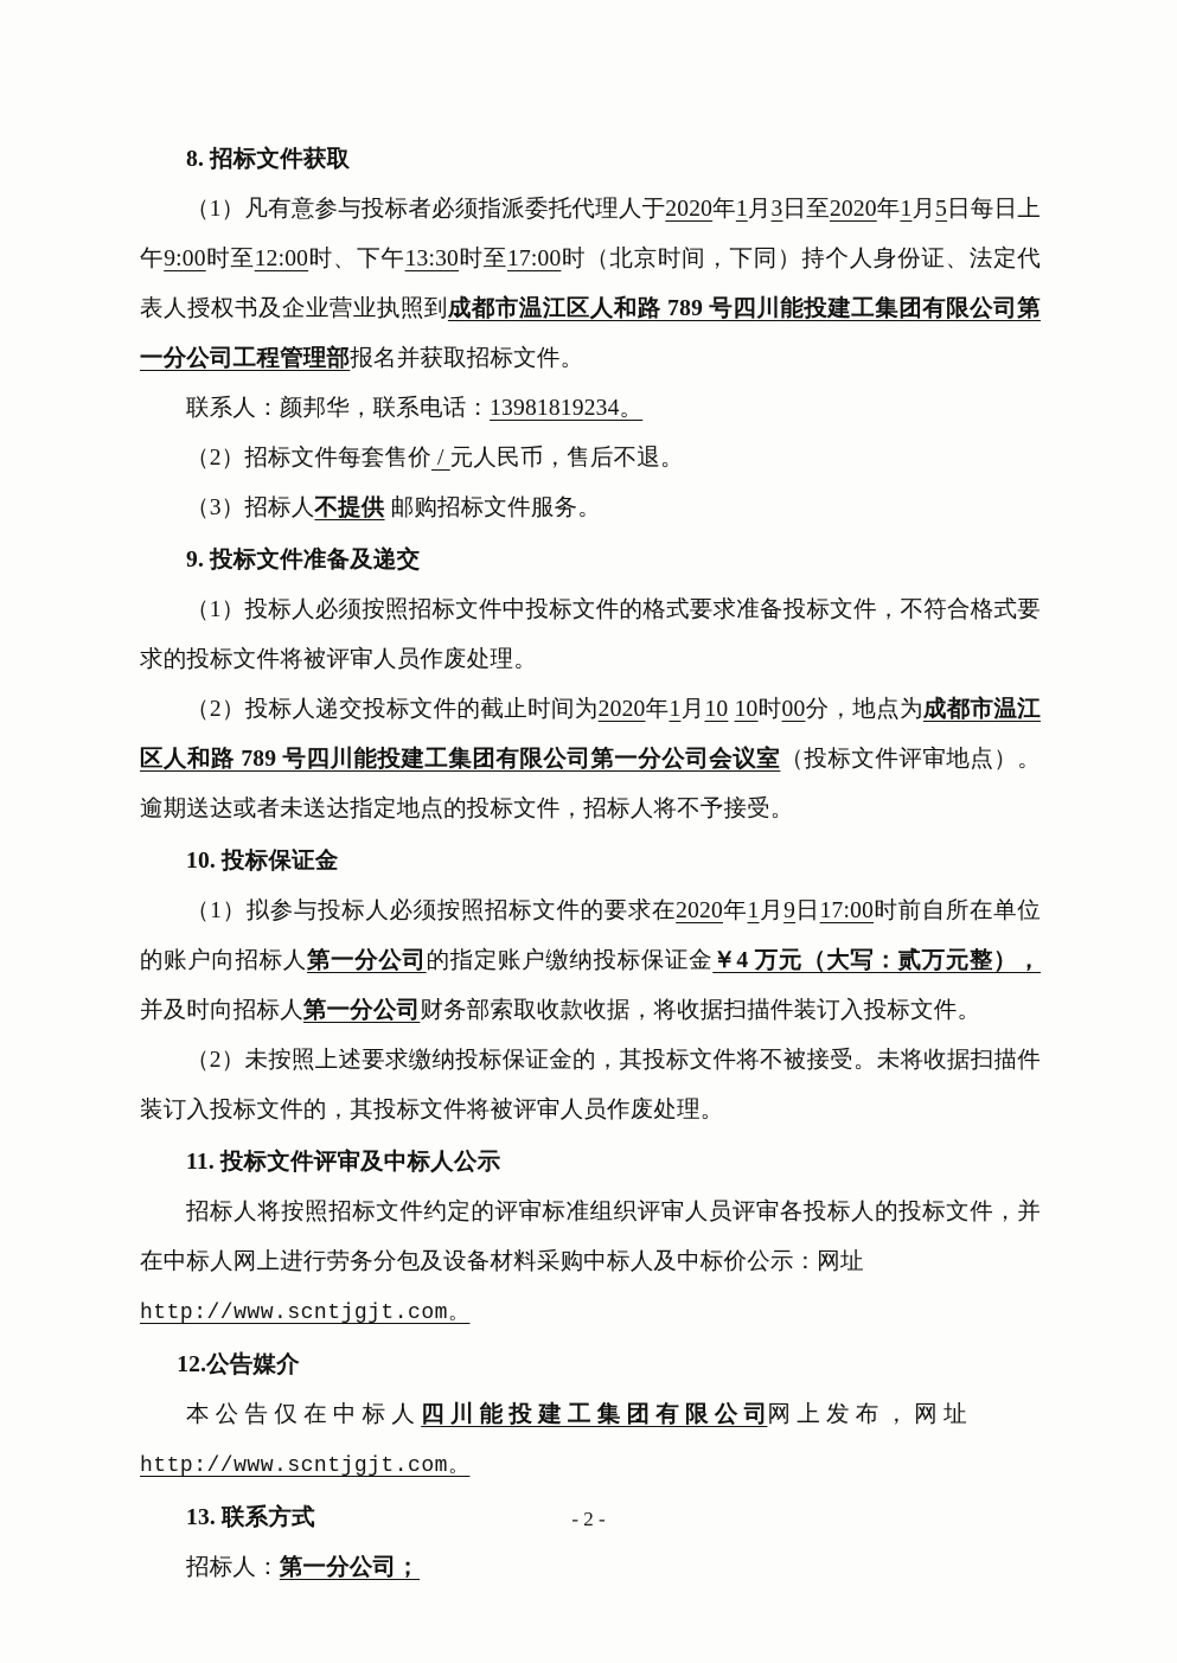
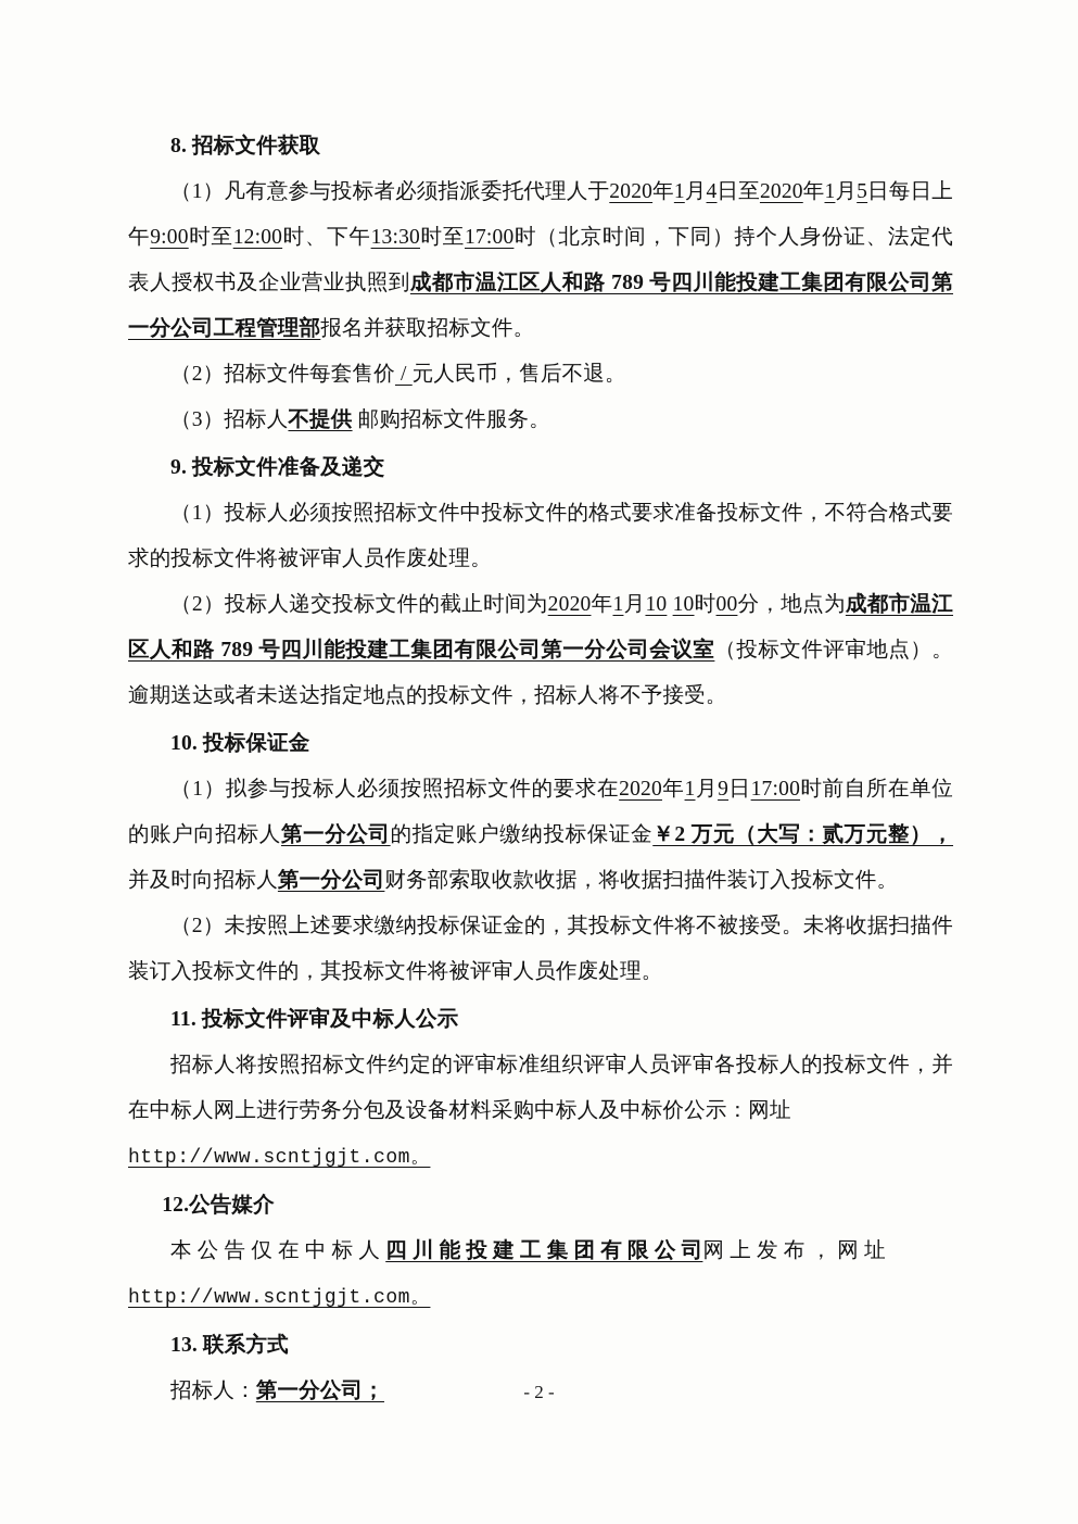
  8. 招标文件获取
- （1）凡有意参与投标者必须指派委托代理人于2020年1月3日至2020年1月5日每日上午9:00时至12:00时、下午13:30时至17:00时（北京时间，下同）持个人身份证、法定代表人授权书及企业营业执照到成都市温江区人和路 789 号四川能投建工集团有限公司第一分公司工程管理部报名并获取招标文件。
+ （1）凡有意参与投标者必须指派委托代理人于2020年1月4日至2020年1月5日每日上午9:00时至12:00时、下午13:30时至17:00时（北京时间，下同）持个人身份证、法定代表人授权书及企业营业执照到成都市温江区人和路 789 号四川能投建工集团有限公司第一分公司工程管理部报名并获取招标文件。
- 联系人：颜邦华，联系电话：13981819234。
  （2）招标文件每套售价 / 元人民币，售后不退。
  （3）招标人不提供 邮购招标文件服务。
  9. 投标文件准备及递交
  （1）投标人必须按照招标文件中投标文件的格式要求准备投标文件，不符合格式要求的投标文件将被评审人员作废处理。
  （2）投标人递交投标文件的截止时间为2020年1月10 10时00分，地点为成都市温江区人和路 789 号四川能投建工集团有限公司第一分公司会议室（投标文件评审地点）。逾期送达或者未送达指定地点的投标文件，招标人将不予接受。
  10. 投标保证金
- （1）拟参与投标人必须按照招标文件的要求在2020年1月9日17:00时前自所在单位的账户向招标人第一分公司的指定账户缴纳投标保证金￥4 万元（大写：贰万元整），并及时向招标人第一分公司财务部索取收款收据，将收据扫描件装订入投标文件。
+ （1）拟参与投标人必须按照招标文件的要求在2020年1月9日17:00时前自所在单位的账户向招标人第一分公司的指定账户缴纳投标保证金￥2 万元（大写：贰万元整），并及时向招标人第一分公司财务部索取收款收据，将收据扫描件装订入投标文件。
  （2）未按照上述要求缴纳投标保证金的，其投标文件将不被接受。未将收据扫描件装订入投标文件的，其投标文件将被评审人员作废处理。
  11. 投标文件评审及中标人公示
  招标人将按照招标文件约定的评审标准组织评审人员评审各投标人的投标文件，并在中标人网上进行劳务分包及设备材料采购中标人及中标价公示：网址
  http://www.scntjgjt.com。
  12.公告媒介
  本 公 告 仅 在 中 标 人 四 川 能 投 建 工 集 团 有 限 公 司网 上 发 布 ， 网 址
  http://www.scntjgjt.com。
  13. 联系方式
  招标人：第一分公司；
  - 2 -
